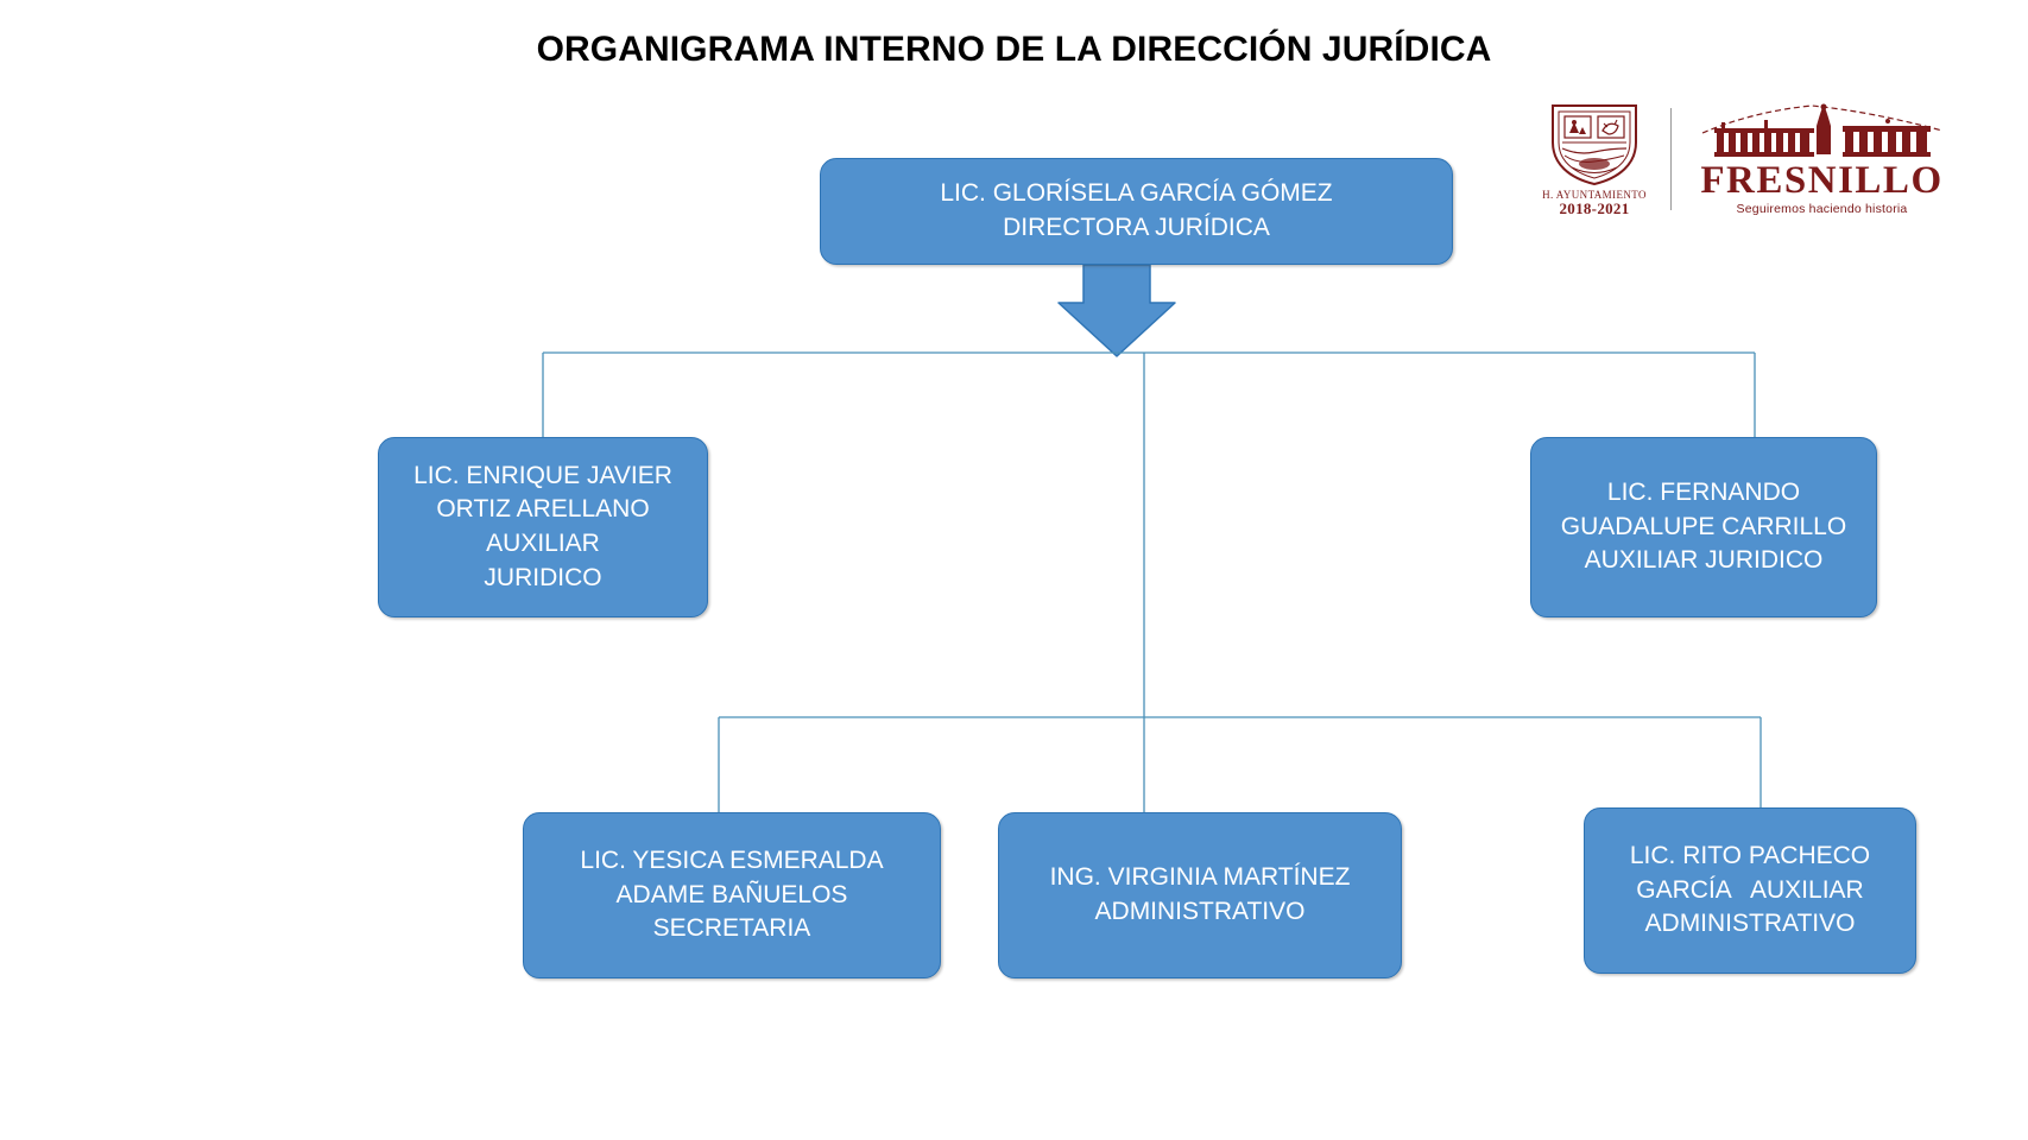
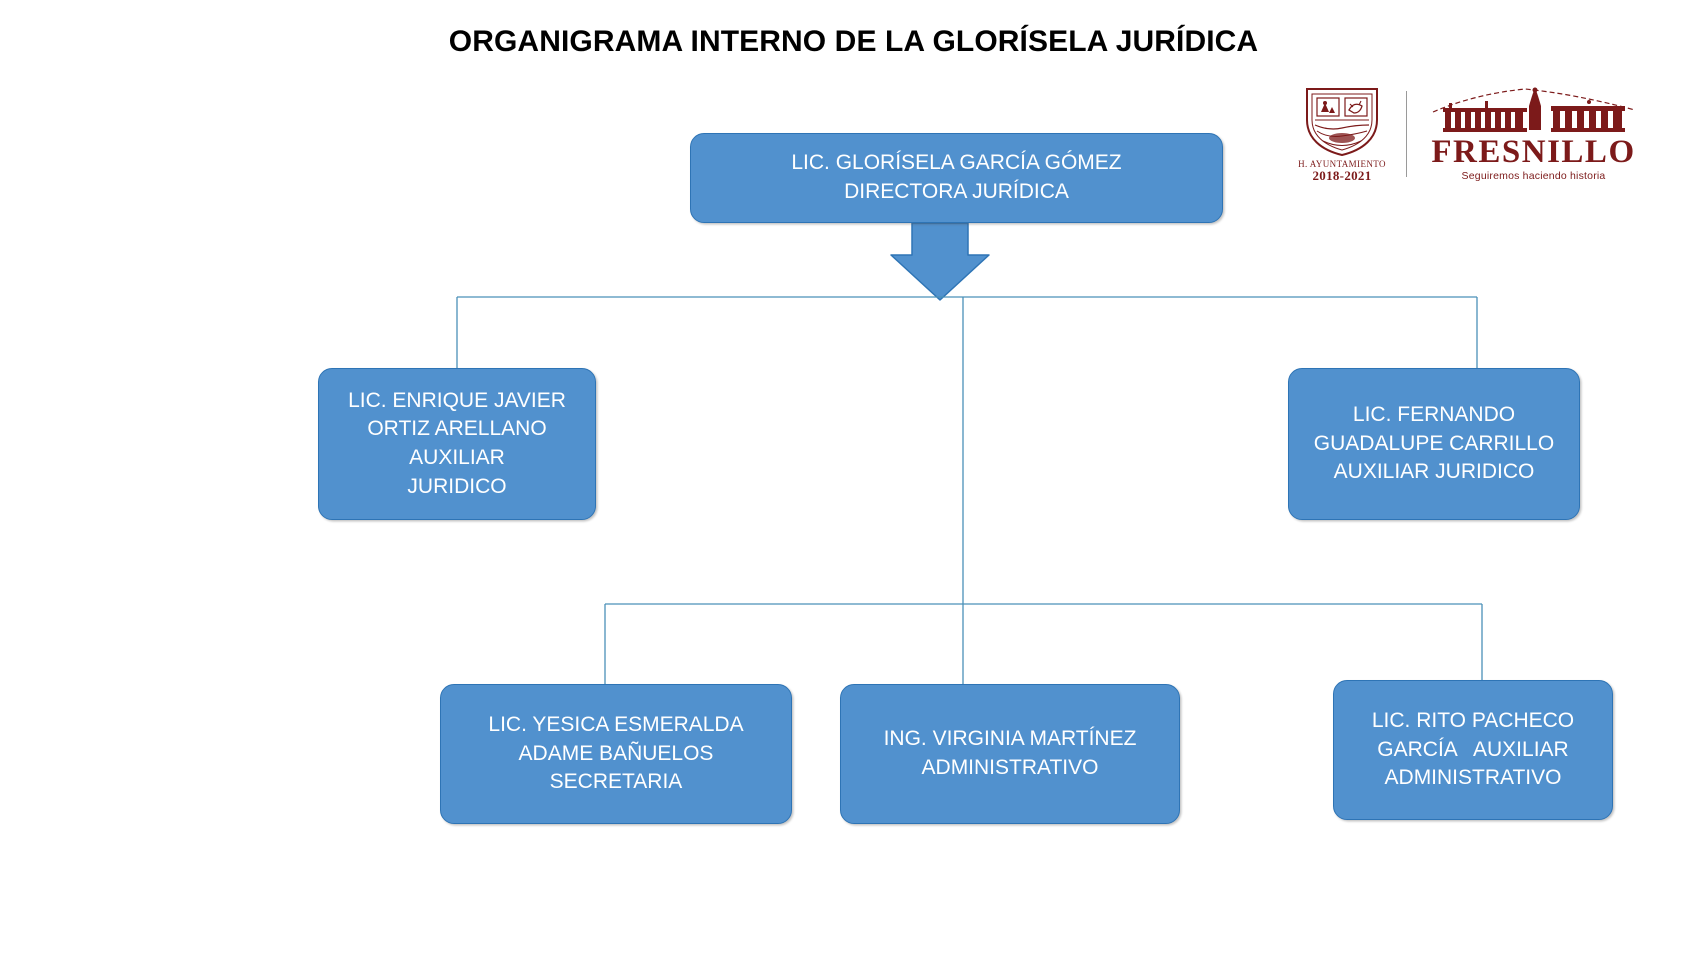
- ORGANIGRAMA INTERNO DE LA DIRECCIÓN JURÍDICA
+ ORGANIGRAMA INTERNO DE LA GLORÍSELA JURÍDICA
  H. AYUNTAMIENTO
  2018-2021
  FRESNILLO
  Seguiremos haciendo historia
  LIC. GLORÍSELA GARCÍA GÓMEZ
  DIRECTORA JURÍDICA
  LIC. ENRIQUE JAVIER
  ORTIZ ARELLANO
  AUXILIAR
  JURIDICO
  LIC. FERNANDO
  GUADALUPE CARRILLO
  AUXILIAR JURIDICO
  LIC. YESICA ESMERALDA
  ADAME BAÑUELOS
  SECRETARIA
  ING. VIRGINIA MARTÍNEZ
  ADMINISTRATIVO
  LIC. RITO PACHECO
  GARCÍA AUXILIAR
  ADMINISTRATIVO
